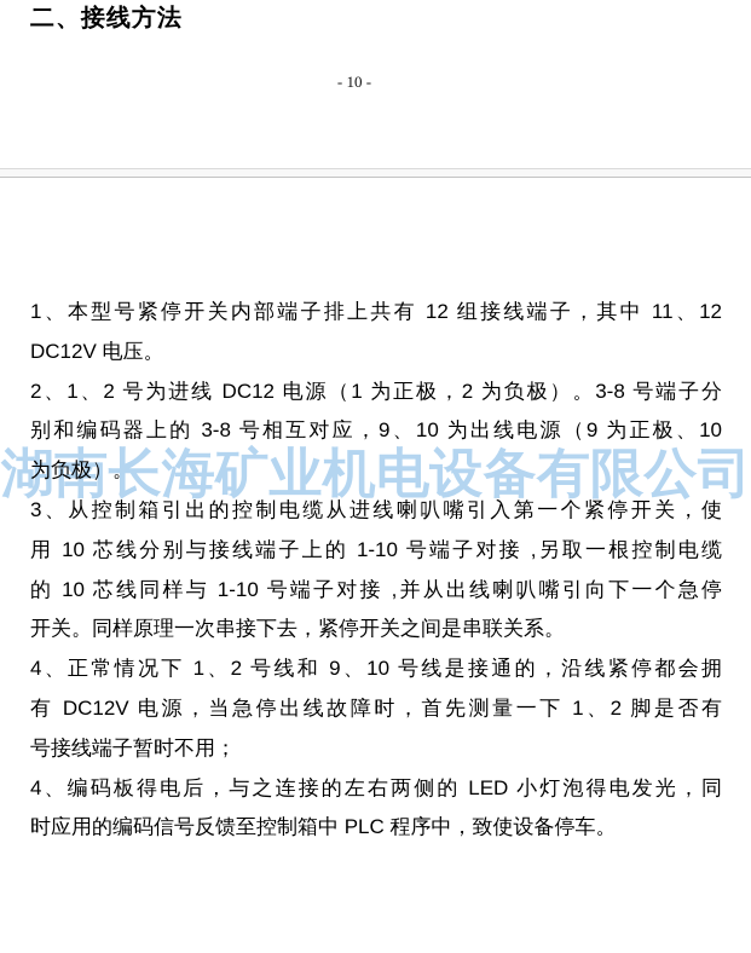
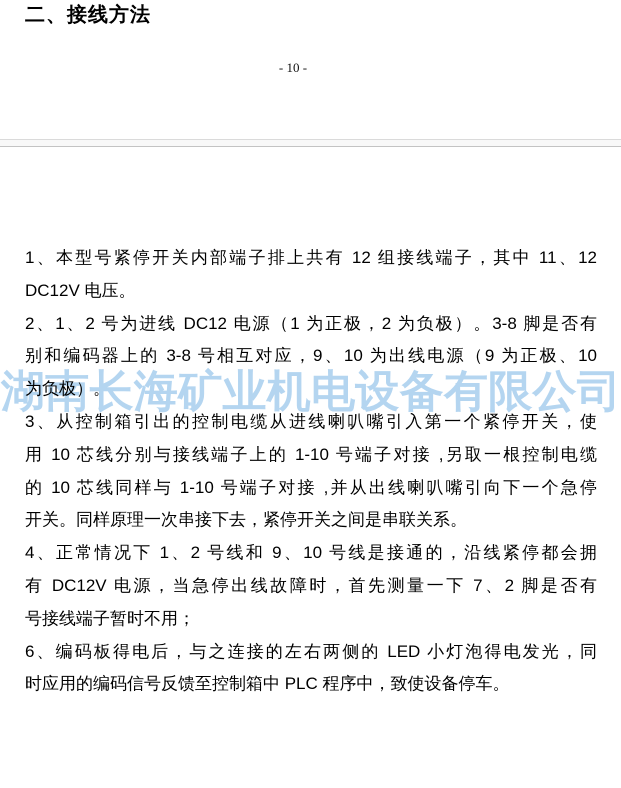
  二、接线方法
  - 10 -
  湖南长海矿业机电设备有限公司
  1、本型号紧停开关内部端子排上共有 12 组接线端子，其中 11、12
  DC12V 电压。
- 2、1、2 号为进线 DC12 电源（1 为正极，2 为负极）。3-8 号端子分
+ 2、1、2 号为进线 DC12 电源（1 为正极，2 为负极）。3-8 脚是否有
  别和编码器上的 3-8 号相互对应，9、10 为出线电源（9 为正极、10
  为负极）。
  3、从控制箱引出的控制电缆从进线喇叭嘴引入第一个紧停开关，使
  用 10 芯线分别与接线端子上的 1-10 号端子对接 ,另取一根控制电缆
  的 10 芯线同样与 1-10 号端子对接 ,并从出线喇叭嘴引向下一个急停
  开关。同样原理一次串接下去，紧停开关之间是串联关系。
  4、正常情况下 1、2 号线和 9、10 号线是接通的，沿线紧停都会拥
- 有 DC12V 电源，当急停出线故障时，首先测量一下 1、2 脚是否有
+ 有 DC12V 电源，当急停出线故障时，首先测量一下 7、2 脚是否有
  号接线端子暂时不用；
- 4、编码板得电后，与之连接的左右两侧的 LED 小灯泡得电发光，同
+ 6、编码板得电后，与之连接的左右两侧的 LED 小灯泡得电发光，同
  时应用的编码信号反馈至控制箱中 PLC 程序中，致使设备停车。
